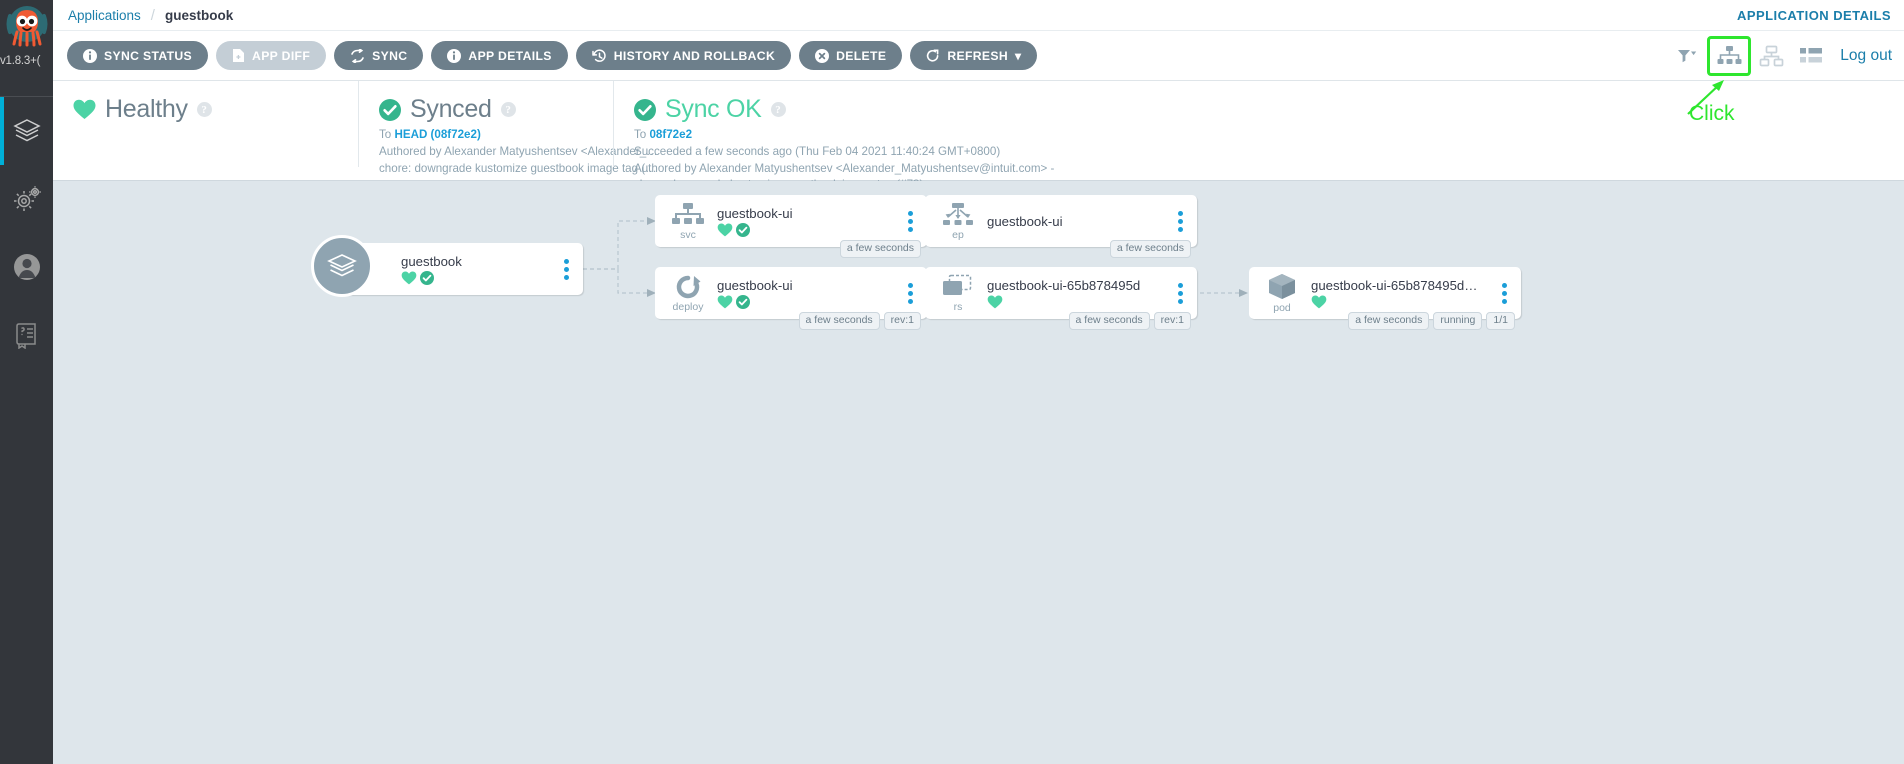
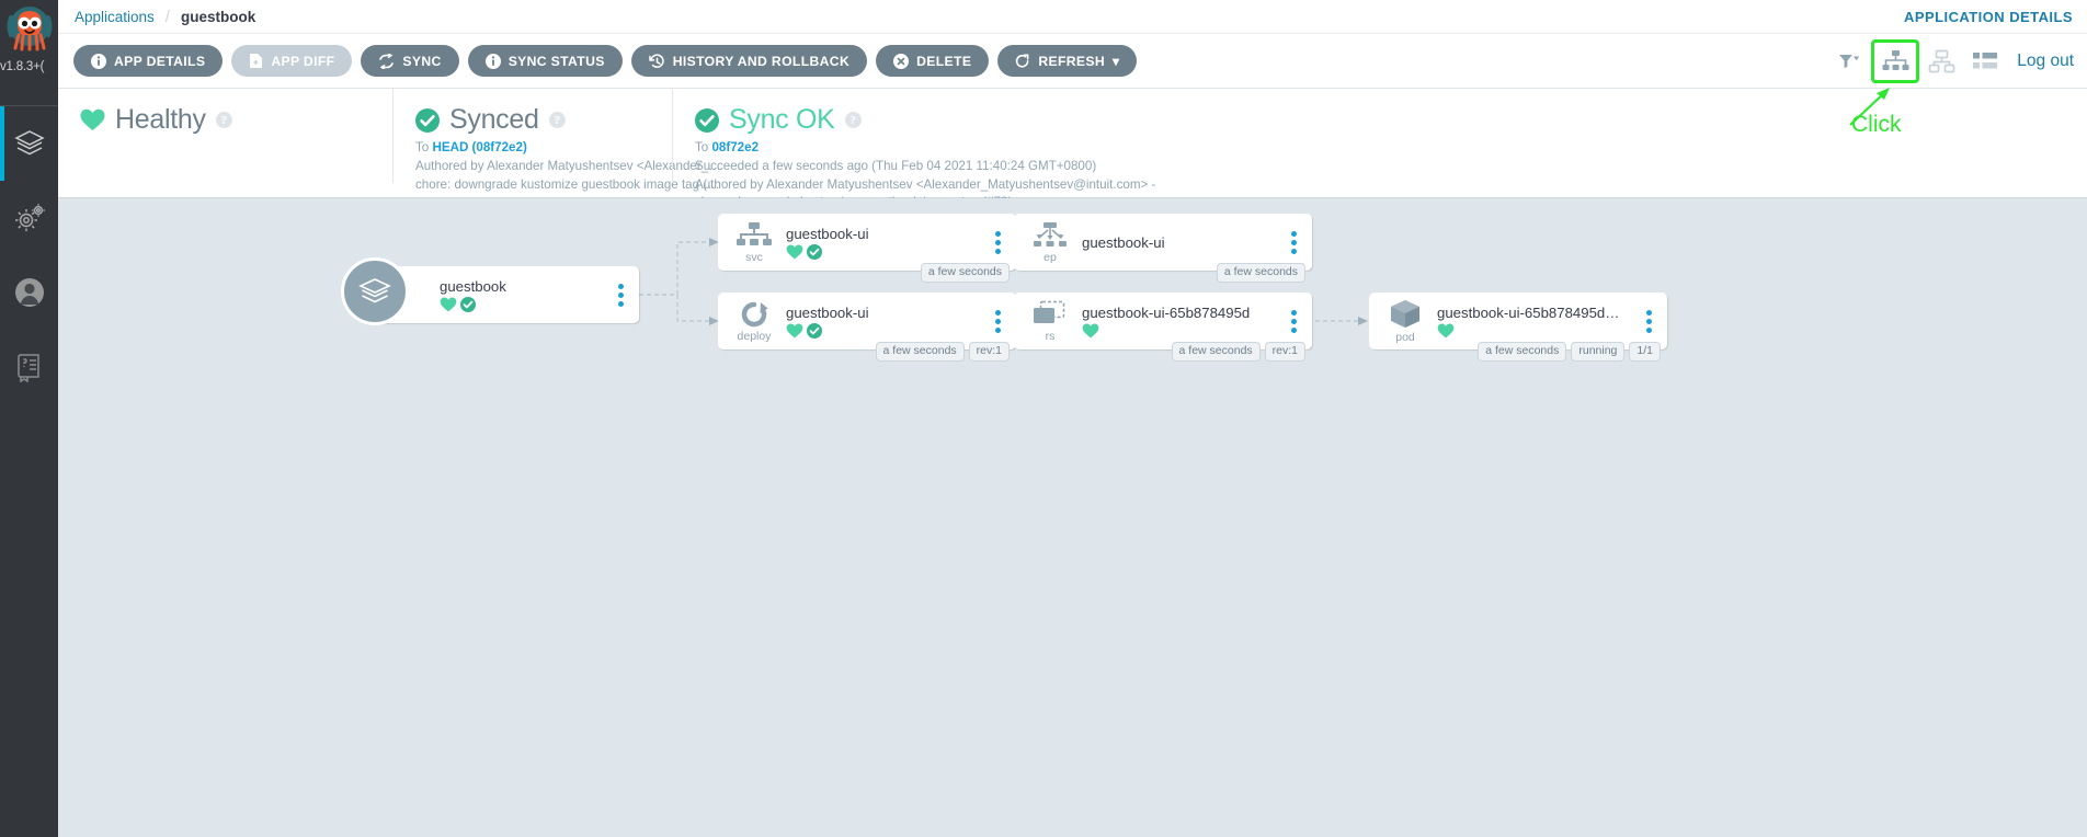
  v1.8.3+(
  Applications
  /
  guestbook
  APPLICATION DETAILS
- SYNC STATUS
+ APP DETAILS
  APP DIFF
  SYNC
- APP DETAILS
+ SYNC STATUS
  HISTORY AND ROLLBACK
  DELETE
  REFRESH
  ▾
  Log out
  Healthy
  ?
  Synced
  ?
  To HEAD (08f72e2)
  Authored by Alexander Matyushentsev <Alex
  chore: downgrade kustomize guestbook image ta
  Sync OK
  ?
  To 08f72e2
  Succeeded a few seconds ago (Thu Feb 04 2021 11:40:24 GMT+0800)
  Authored by Alexander Matyushentsev <Alexander_Matyushentsev@intuit.com> -
  guestbook
  svc
  guestbook-ui
  a few seconds
  deploy
  guestbook-ui
  a few seconds
  rev:1
  ep
  guestbook-ui
  a few seconds
  rs
  guestbook-ui-65b878495d
  a few seconds
  rev:1
  pod
  guestbook-ui-65b878495d-w
  a few seconds
  running
  1/1
  Click
